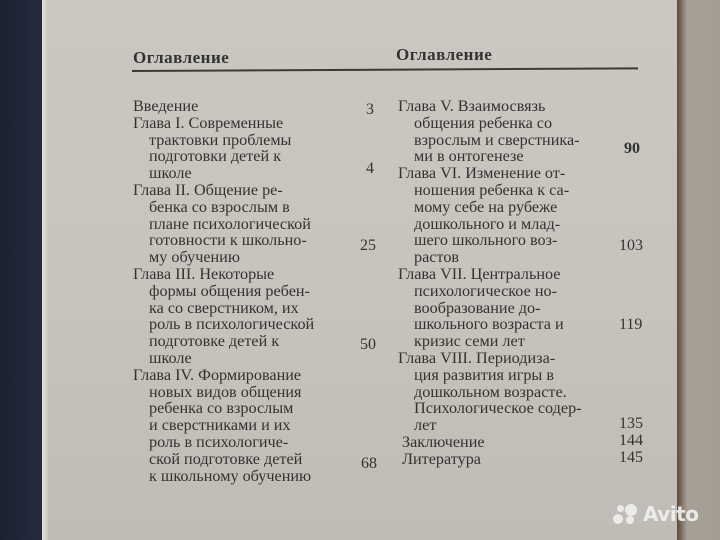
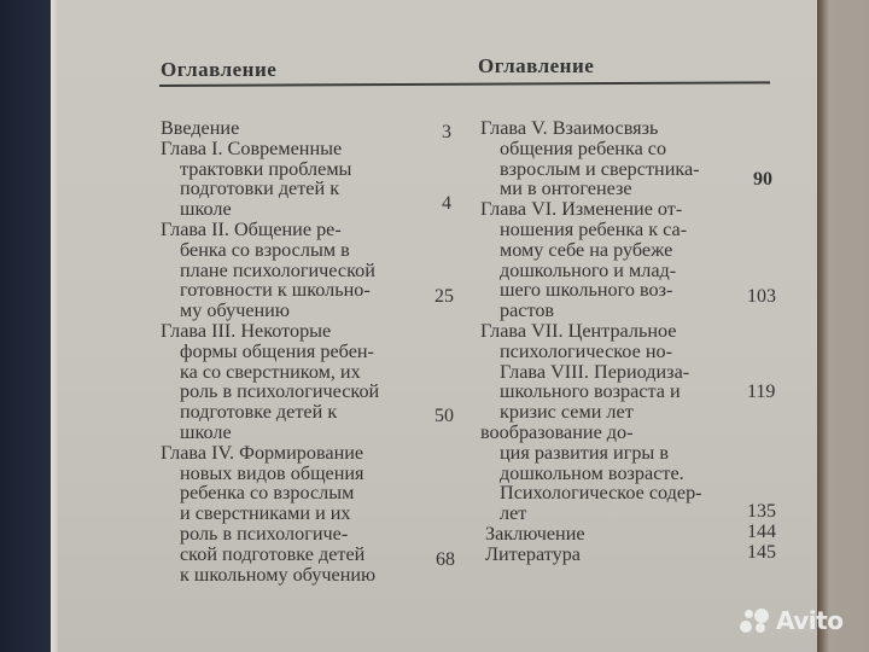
  Оглавление
  Оглавление
  Введение
  Глава I. Современные
  трактовки проблемы
  подготовки детей к
  школе
  Глава II. Общение ре-
  бенка со взрослым в
  плане психологической
  готовности к школьно-
  му обучению
  Глава III. Некоторые
  формы общения ребен-
  ка со сверстником, их
  роль в психологической
  подготовке детей к
  школе
  Глава IV. Формирование
  новых видов общения
  ребенка со взрослым
  и сверстниками и их
  роль в психологиче-
  ской подготовке детей
  к школьному обучению
  3
  4
  25
  50
  68
  Глава V. Взаимосвязь
  общения ребенка со
  взрослым и сверстника-
  ми в онтогенезе
  Глава VI. Изменение от-
  ношения ребенка к са-
  мому себе на рубеже
  дошкольного и млад-
  шего школьного воз-
  растов
  Глава VII. Центральное
  психологическое но-
- вообразование до-
+ Глава VIII. Периодиза-
  школьного возраста и
  кризис семи лет
- Глава VIII. Периодиза-
+ вообразование до-
  ция развития игры в
  дошкольном возрасте.
  Психологическое содер-
  лет
  Заключение
  Литература
  90
  103
  119
  135
  144
  145
  Avito
